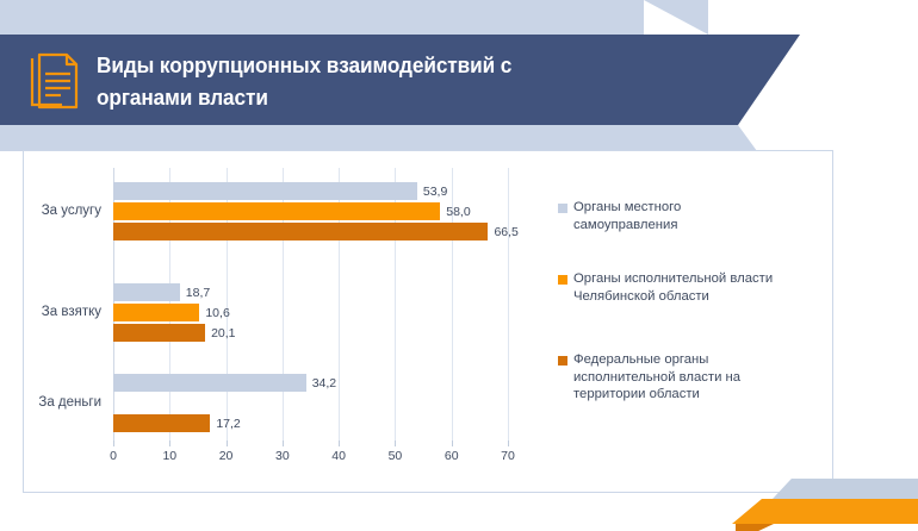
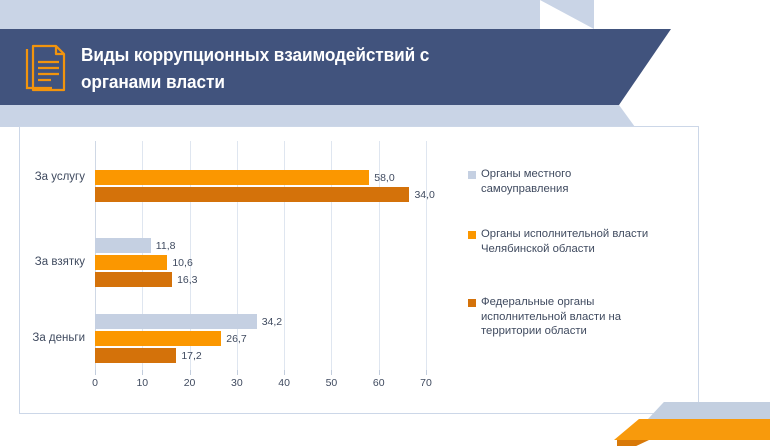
  Виды коррупционных взаимодействий с
  органами власти
  0
  10
  20
  30
  40
  50
  60
  70
- 53,9
  58,0
- 66,5
+ 34,0
  За услугу
- 18,7
+ 11,8
  10,6
- 20,1
+ 16,3
  За взятку
  34,2
+ 26,7
  17,2
  За деньги
  Органы местного
  самоуправления
  Органы исполнительной власти
  Челябинской области
  Федеральные органы
  исполнительной власти на
  территории области
